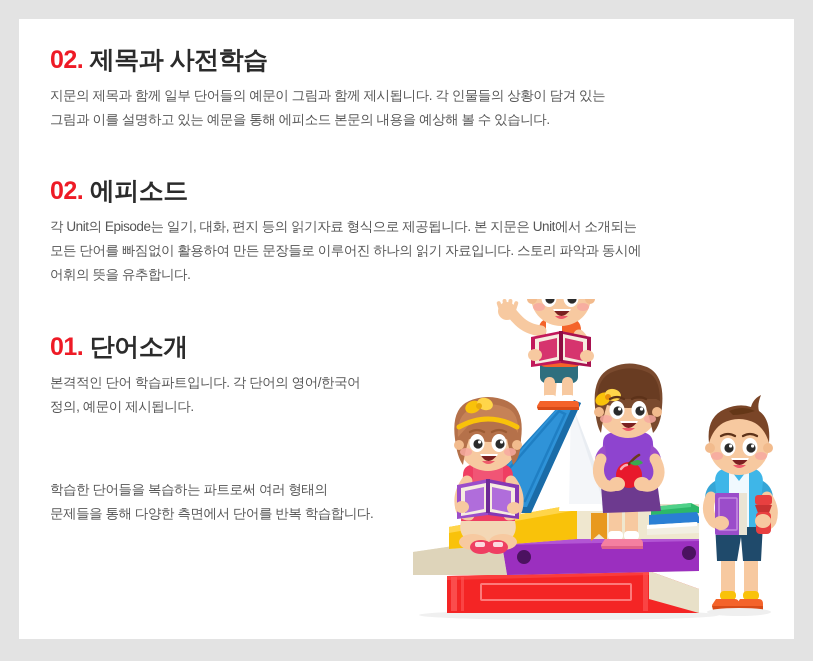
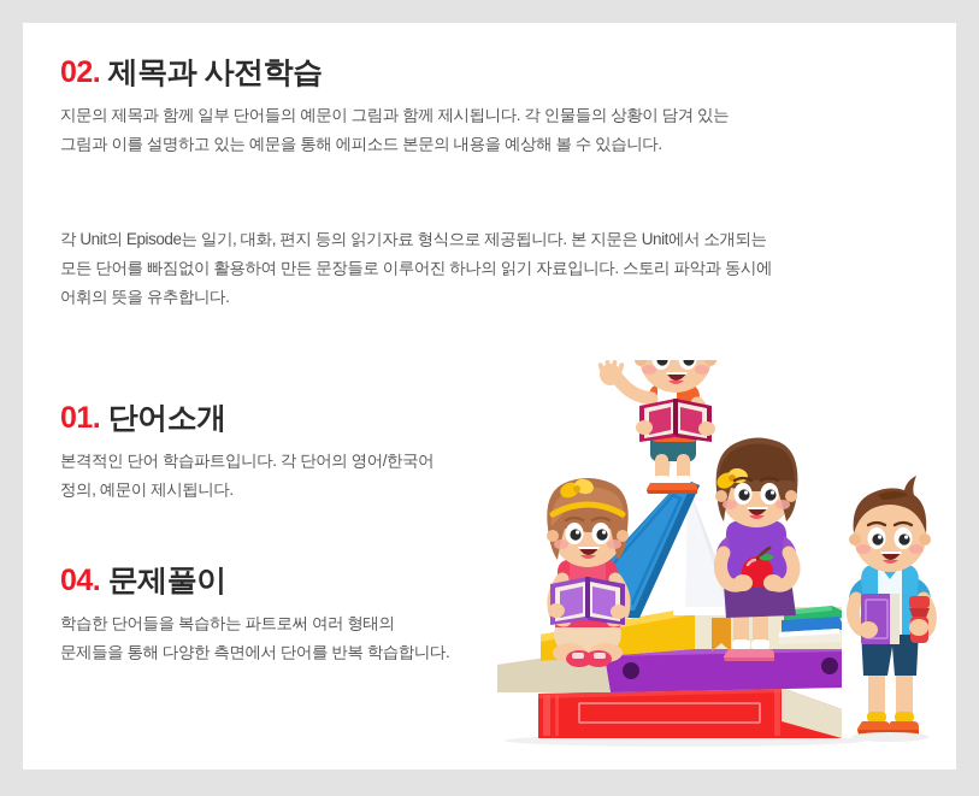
  02. 제목과 사전학습
  지문의 제목과 함께 일부 단어들의 예문이 그림과 함께 제시됩니다. 각 인물들의 상황이 담겨 있는
  그림과 이를 설명하고 있는 예문을 통해 에피소드 본문의 내용을 예상해 볼 수 있습니다.
- 02. 에피소드
  각 Unit의 Episode는 일기, 대화, 편지 등의 읽기자료 형식으로 제공됩니다. 본 지문은 Unit에서 소개되는
  모든 단어를 빠짐없이 활용하여 만든 문장들로 이루어진 하나의 읽기 자료입니다. 스토리 파악과 동시에
  어휘의 뜻을 유추합니다.
  01. 단어소개
  본격적인 단어 학습파트입니다. 각 단어의 영어/한국어
  정의, 예문이 제시됩니다.
+ 04. 문제풀이
  학습한 단어들을 복습하는 파트로써 여러 형태의
  문제들을 통해 다양한 측면에서 단어를 반복 학습합니다.
